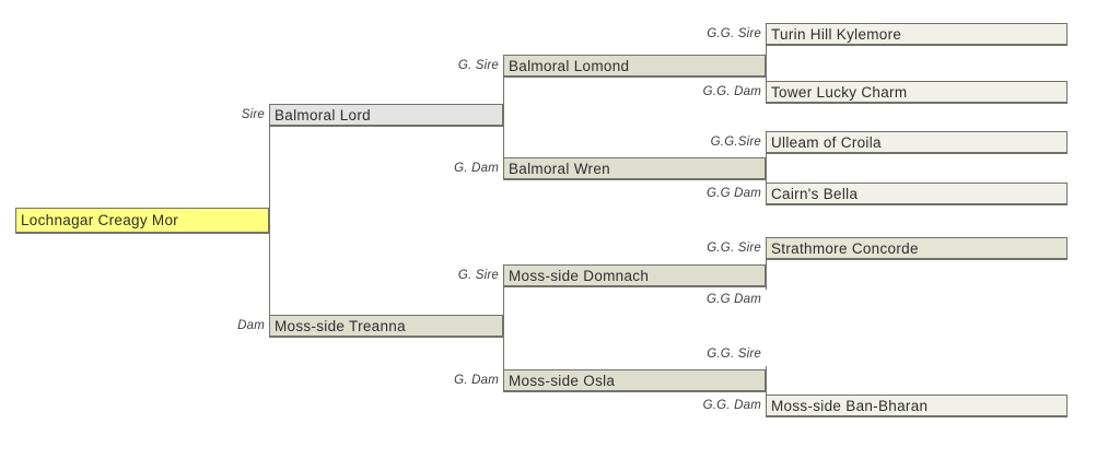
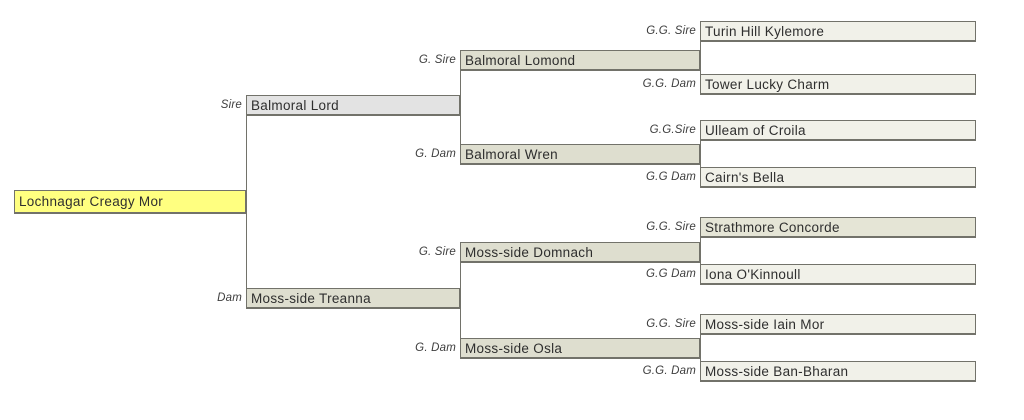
  G.G. Sire
  G.G. Dam
  G.G.Sire
  G.G Dam
  G.G. Sire
  G.G Dam
  G.G. Sire
  G.G. Dam
  G. Sire
  G. Dam
  G. Sire
  G. Dam
  Sire
  Dam
  Lochnagar Creagy Mor
  Balmoral Lord
  Moss-side Treanna
  Balmoral Lomond
  Balmoral Wren
  Moss-side Domnach
  Moss-side Osla
  Turin Hill Kylemore
  Tower Lucky Charm
  Ulleam of Croila
  Cairn's Bella
  Strathmore Concorde
+ Iona O'Kinnoull
+ Moss-side Iain Mor
  Moss-side Ban-Bharan
